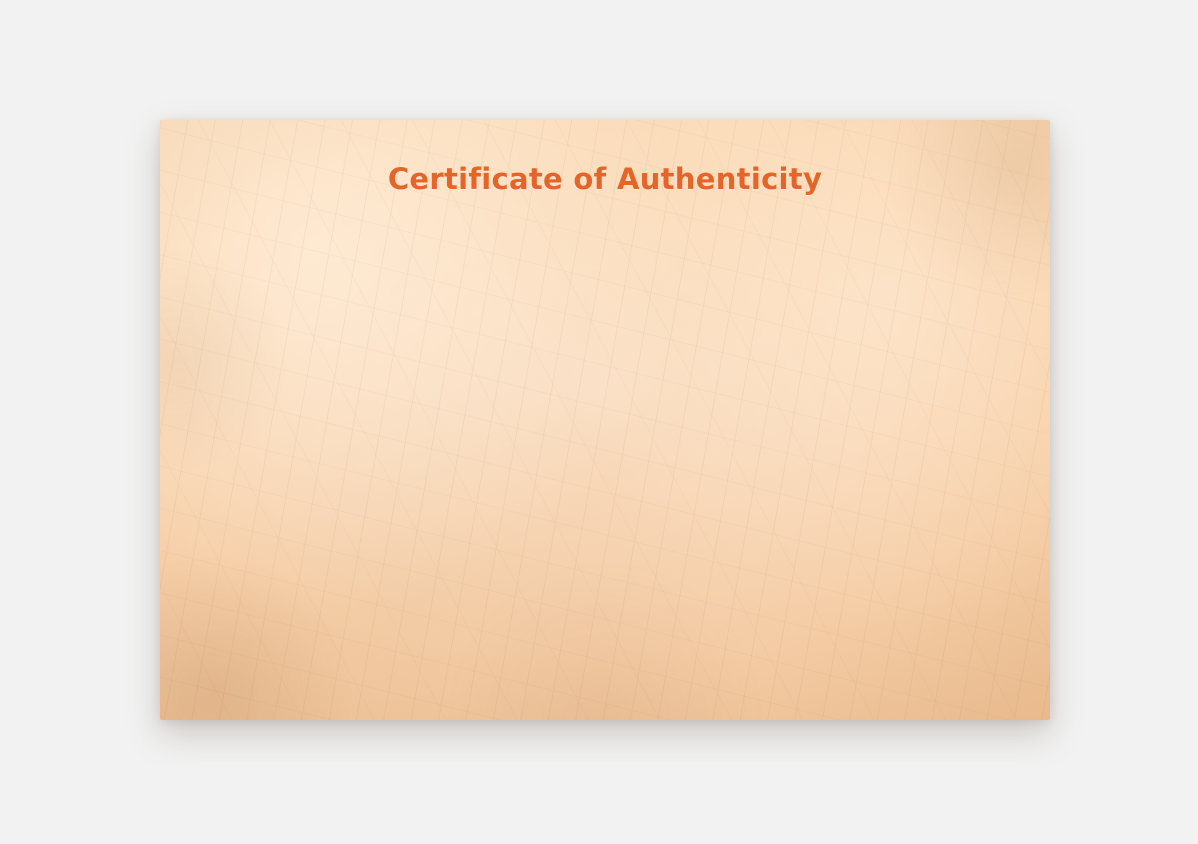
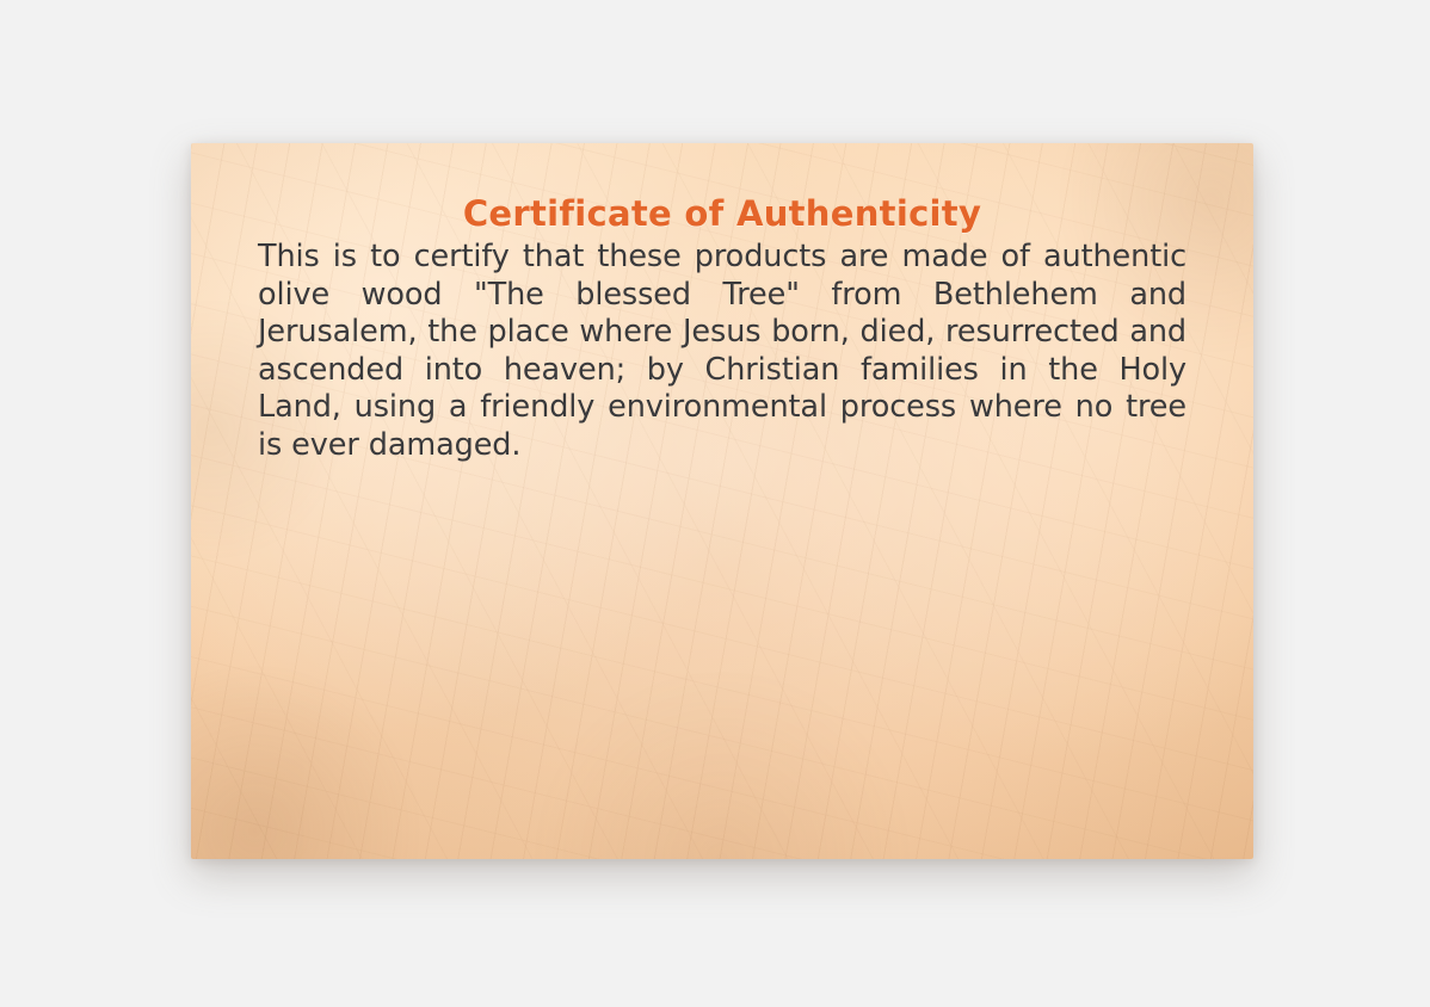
  Certificate of Authenticity
+ This is to certify that these products are made of authentic olive wood "The blessed Tree" from Bethlehem and Jerusalem, the place where Jesus born, died, resurrected and ascended into heaven; by Christian families in the Holy Land, using a friendly environmental process where no tree is ever damaged.
